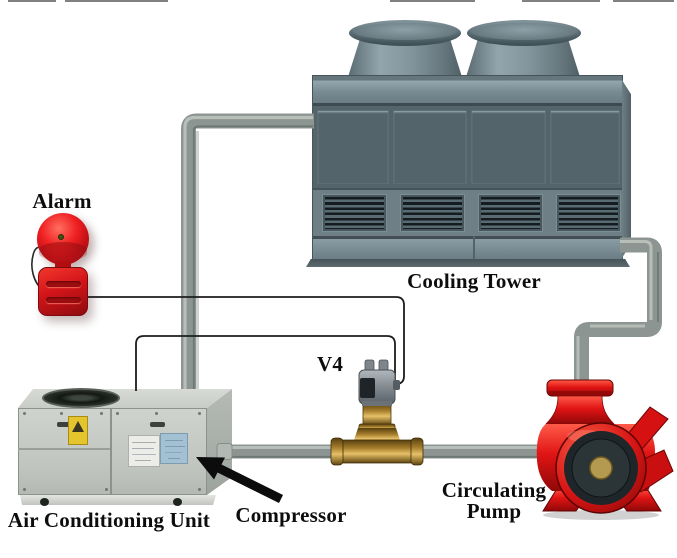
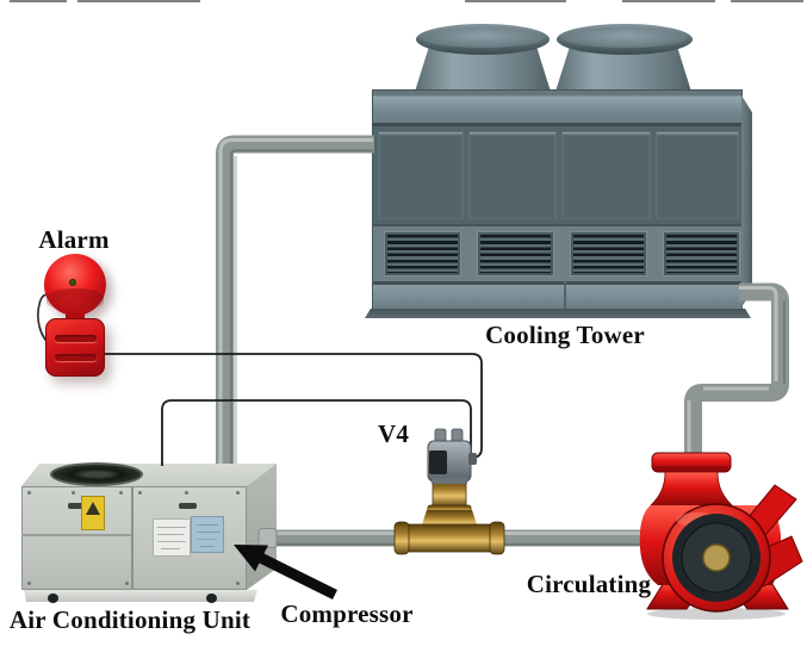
  Alarm
  Cooling Tower
  V4
  Air Conditioning Unit
  Compressor
  Circulating
- Pump
